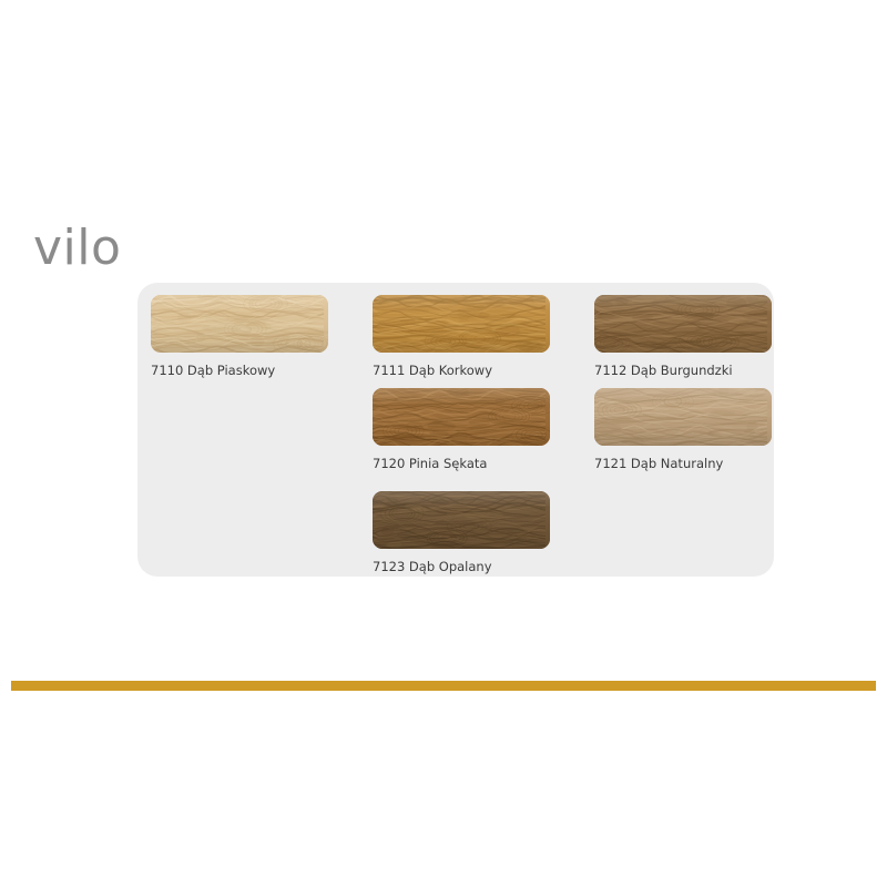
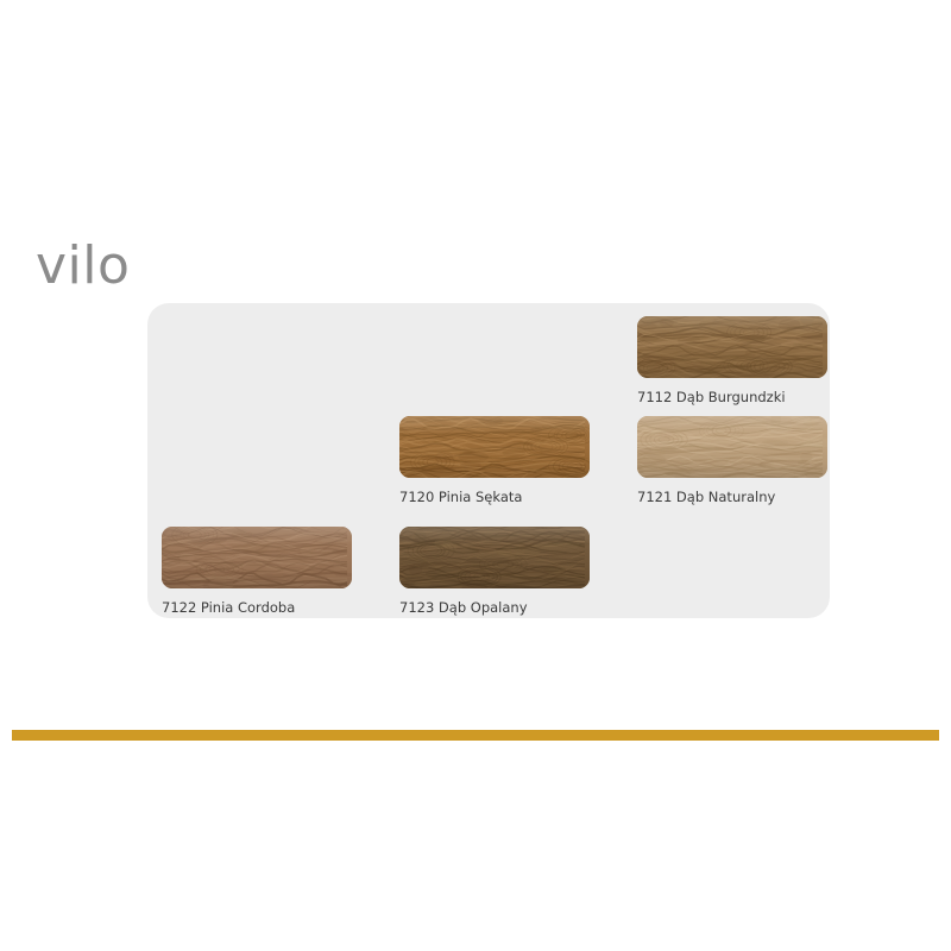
  vilo
- 7110 Dąb Piaskowy
- 7111 Dąb Korkowy
  7112 Dąb Burgundzki
  7120 Pinia Sękata
  7121 Dąb Naturalny
+ 7122 Pinia Cordoba
  7123 Dąb Opalany
